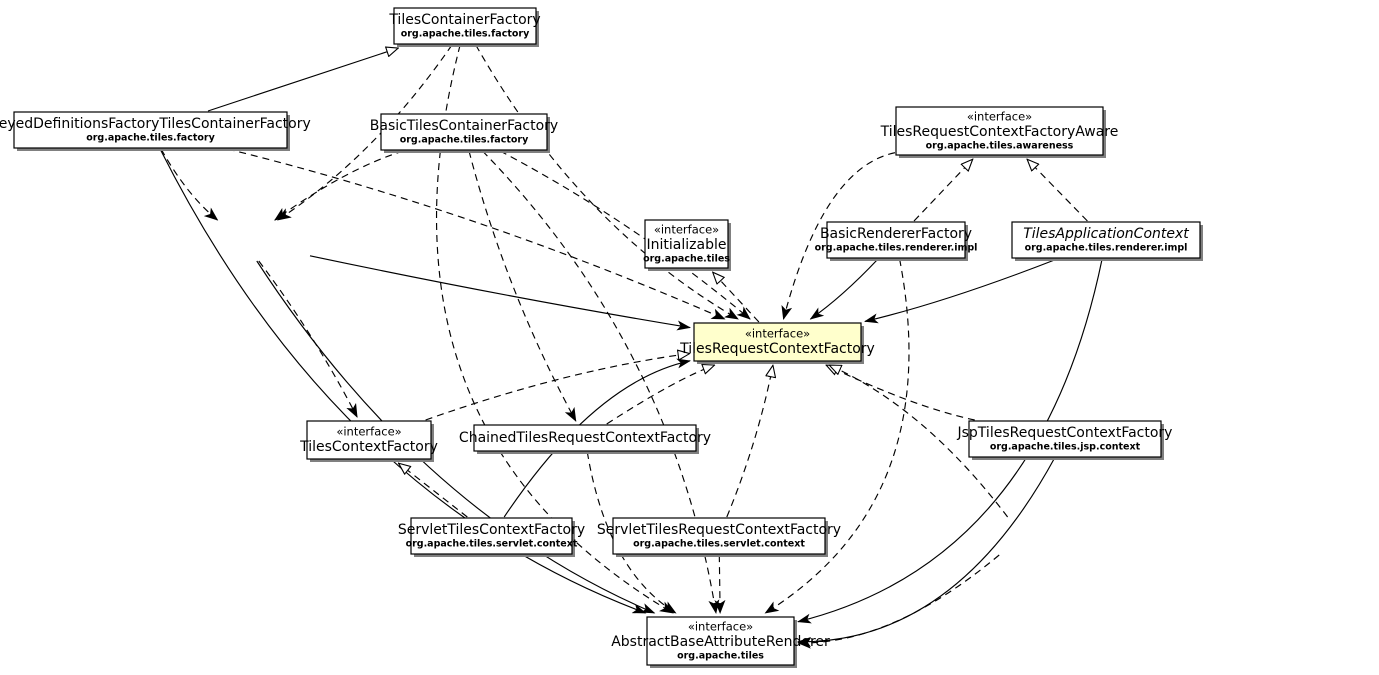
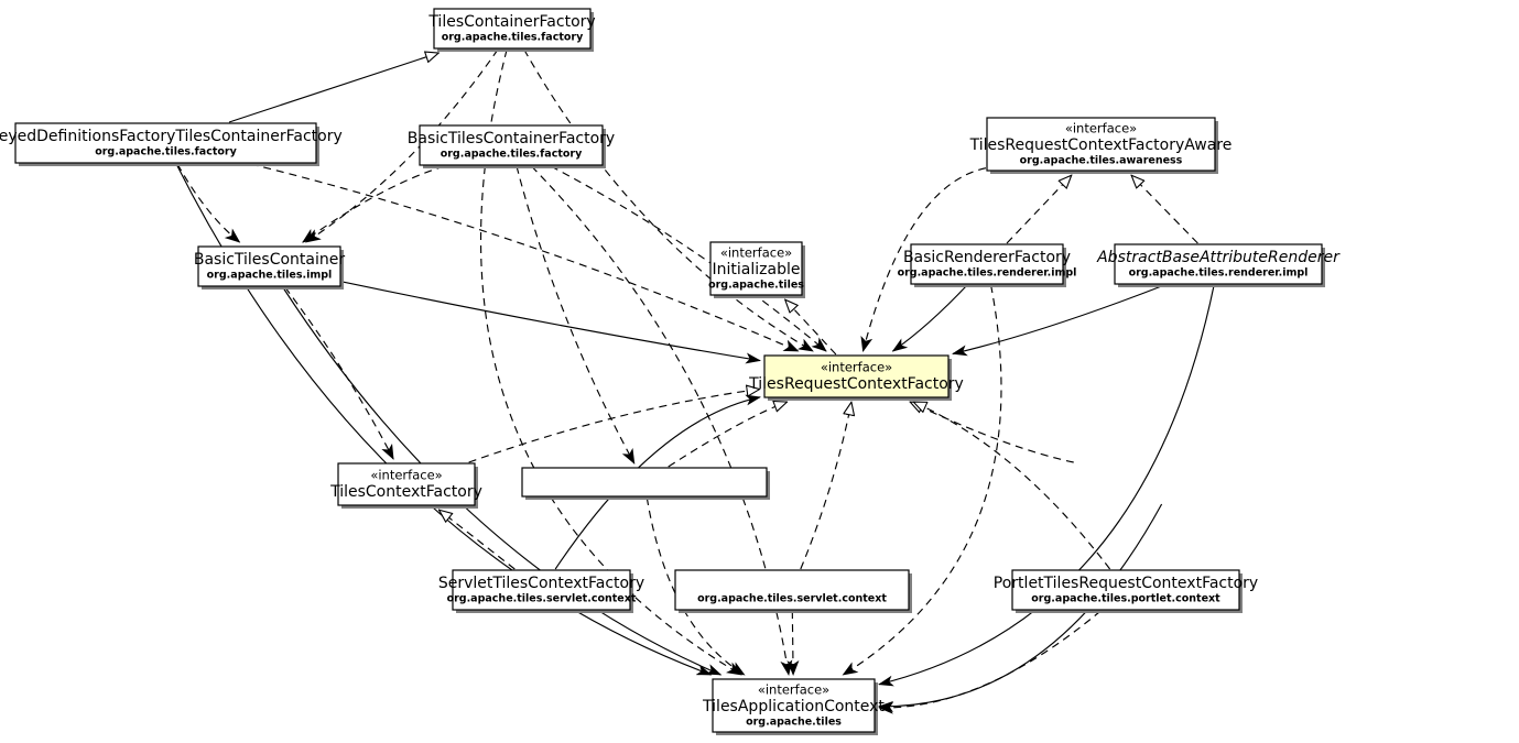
  TilesContainerFactory
  org.apache.tiles.factory
  eyedDefinitionsFactoryTilesContainerFactory
  org.apache.tiles.factory
  BasicTilesContainerFactory
  org.apache.tiles.factory
  «interface»
  TilesRequestContextFactoryAware
  org.apache.tiles.awareness
+ BasicTilesContainer
+ org.apache.tiles.impl
  «interface»
  Initializable
  org.apache.tiles
  BasicRendererFactory
  org.apache.tiles.renderer.impl
- TilesApplicationContext
+ AbstractBaseAttributeRenderer
  org.apache.tiles.renderer.impl
  «interface»
  TilesRequestContextFactory
  «interface»
  TilesContextFactory
- ChainedTilesRequestContextFactory
- JspTilesRequestContextFactory
- org.apache.tiles.jsp.context
  ServletTilesContextFactory
  org.apache.tiles.servlet.context
- ServletTilesRequestContextFactory
  org.apache.tiles.servlet.context
+ PortletTilesRequestContextFactory
+ org.apache.tiles.portlet.context
  «interface»
- AbstractBaseAttributeRenderer
+ TilesApplicationContext
  org.apache.tiles
